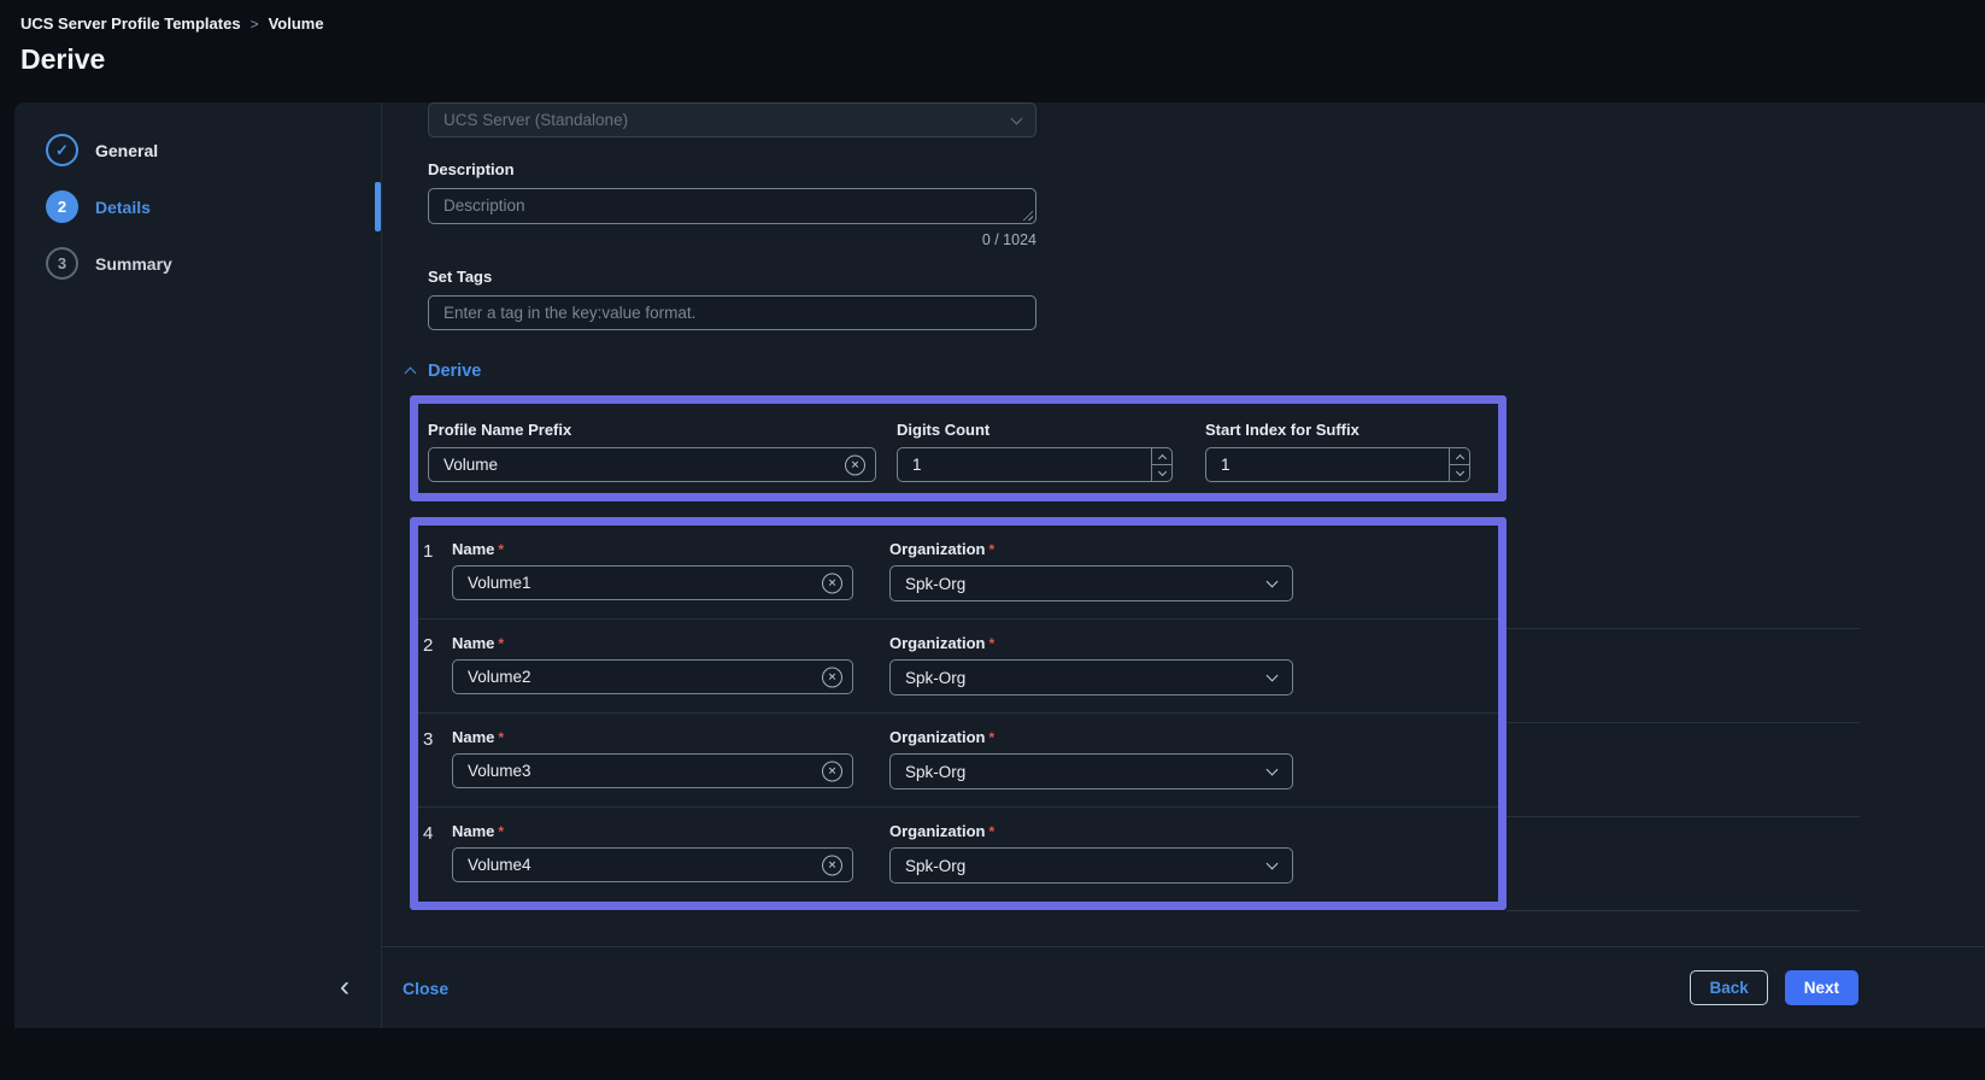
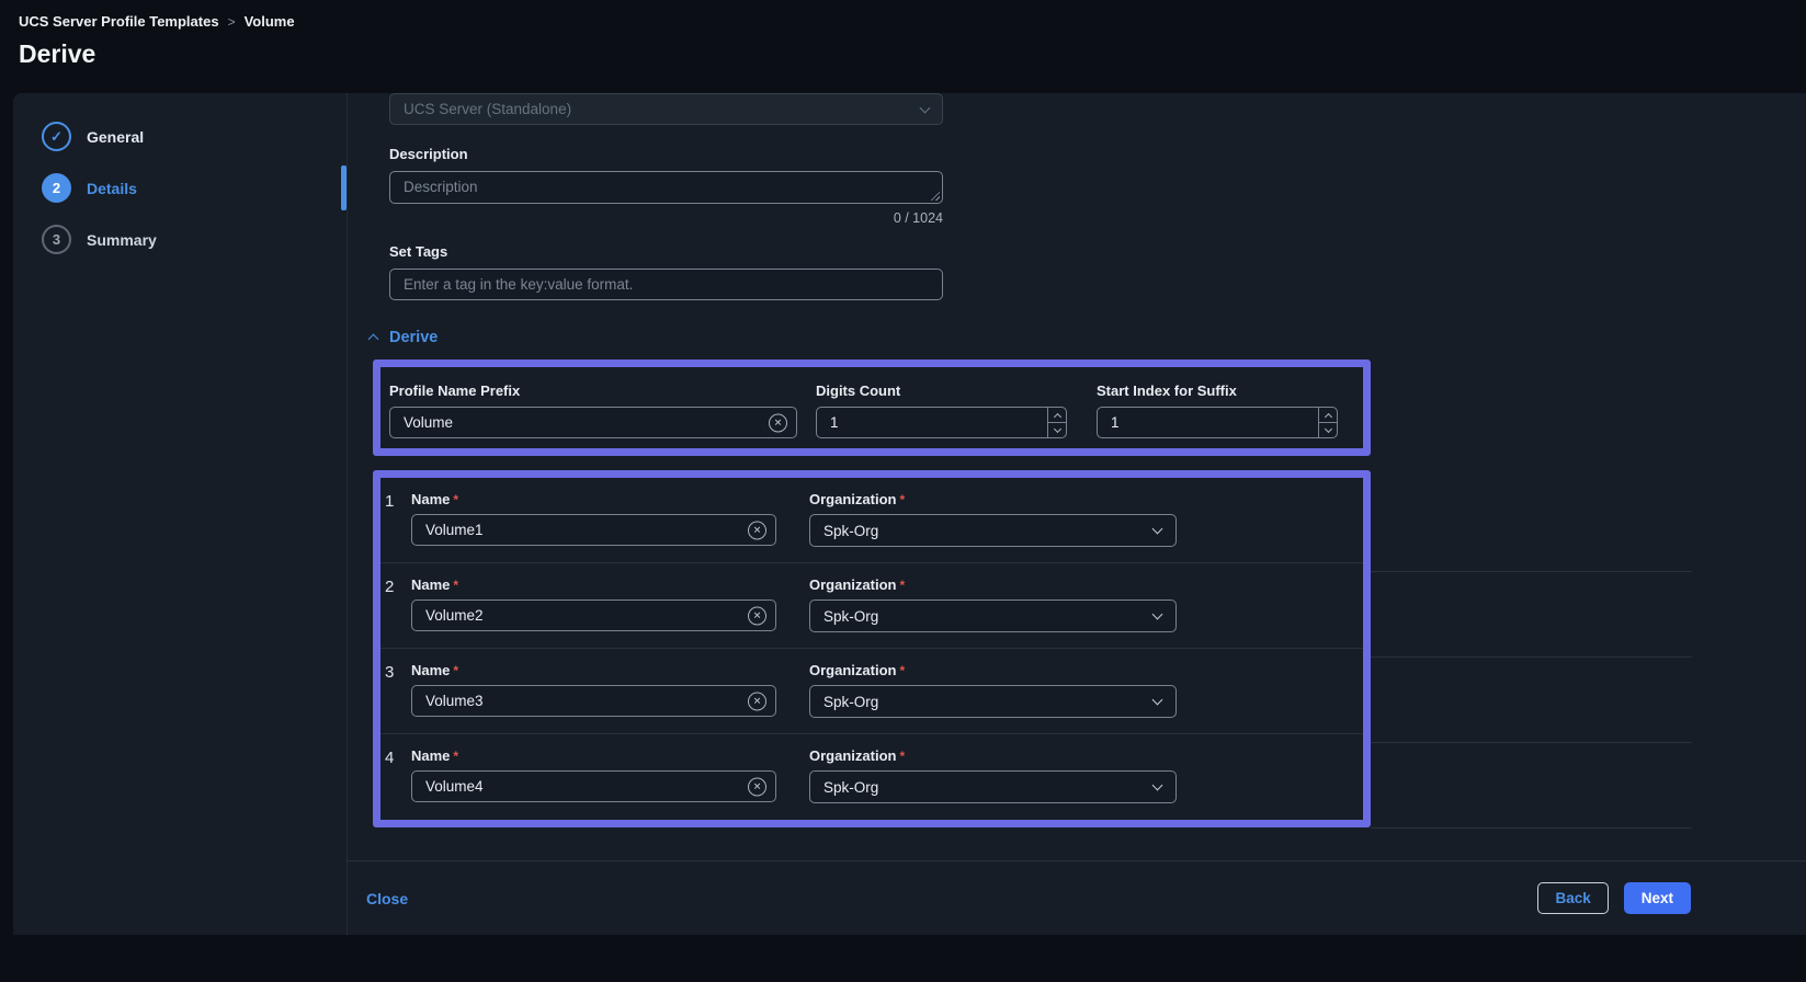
  UCS Server Profile Templates
  >
  Volume
  Derive
  ✓
  General
  2
  Details
  3
  Summary
- ‹
  UCS Server (Standalone)
  Description
  Description
  0 / 1024
  Set Tags
  Enter a tag in the key:value format.
  Derive
  Profile Name Prefix
  Volume
  ✕
  Digits Count
  1
  Start Index for Suffix
  1
  1
  Name *
  Volume1
  ✕
  Organization *
  Spk-Org
  2
  Name *
  Volume2
  ✕
  Organization *
  Spk-Org
  3
  Name *
  Volume3
  ✕
  Organization *
  Spk-Org
  4
  Name *
  Volume4
  ✕
  Organization *
  Spk-Org
  Close
  Back
  Next
